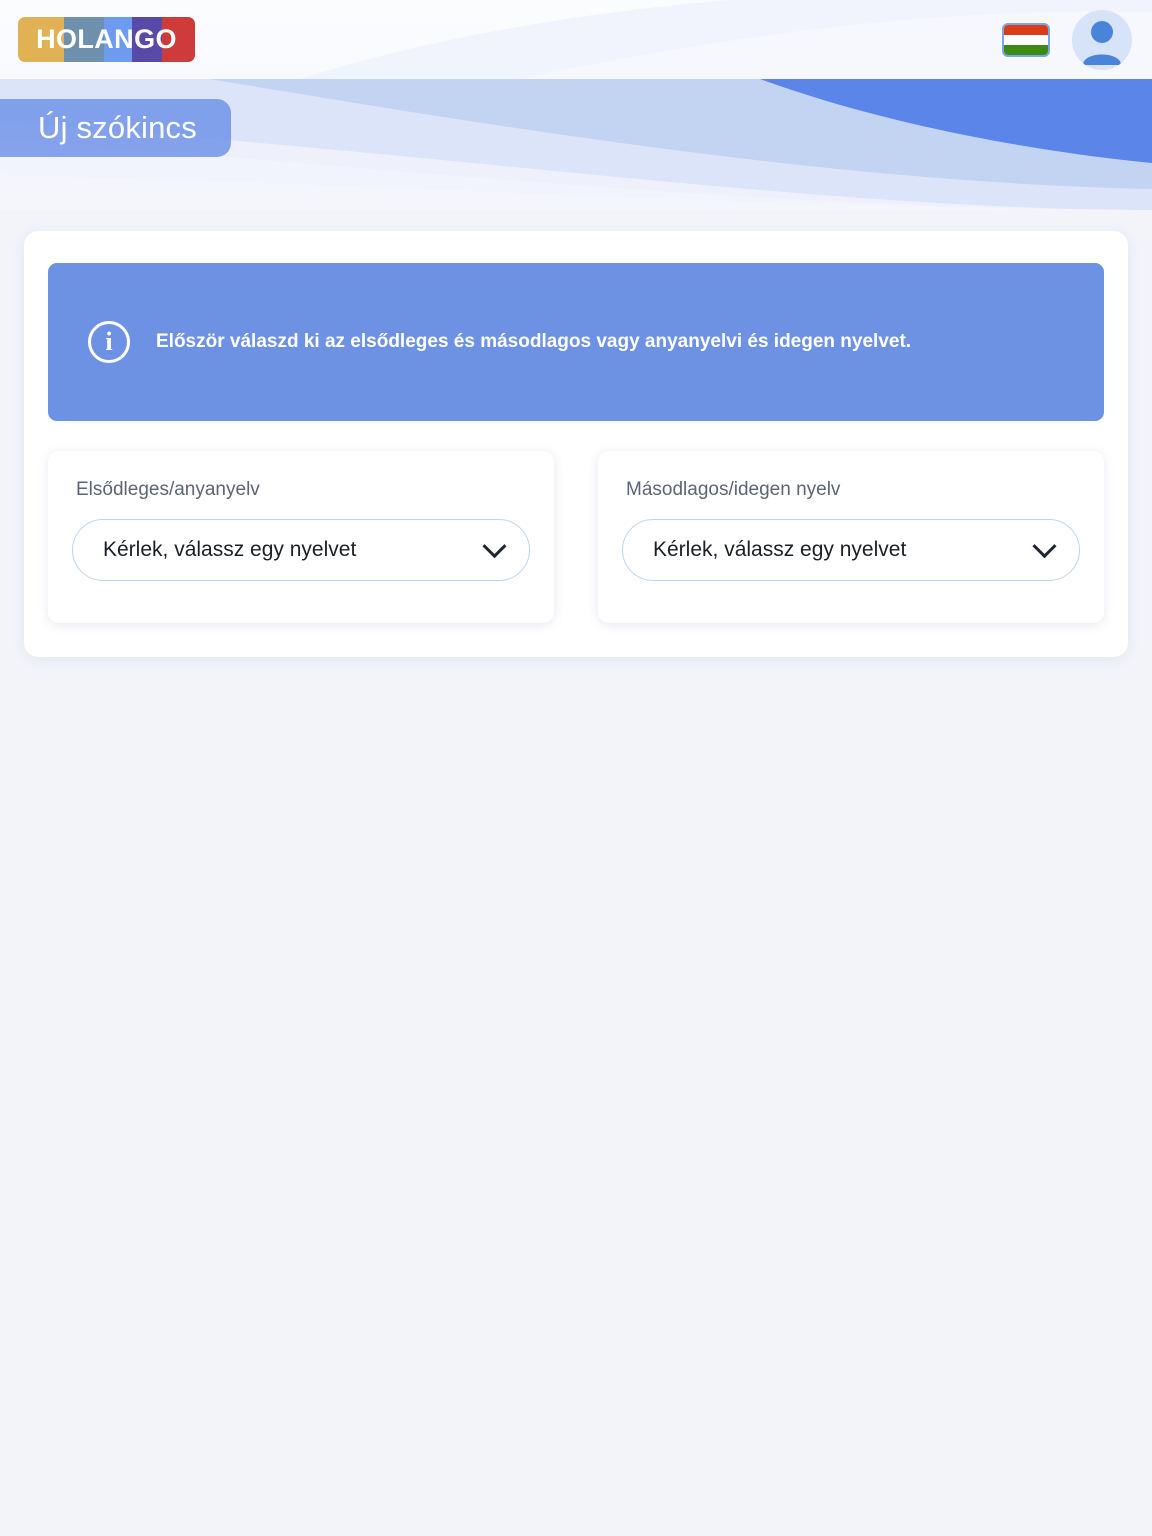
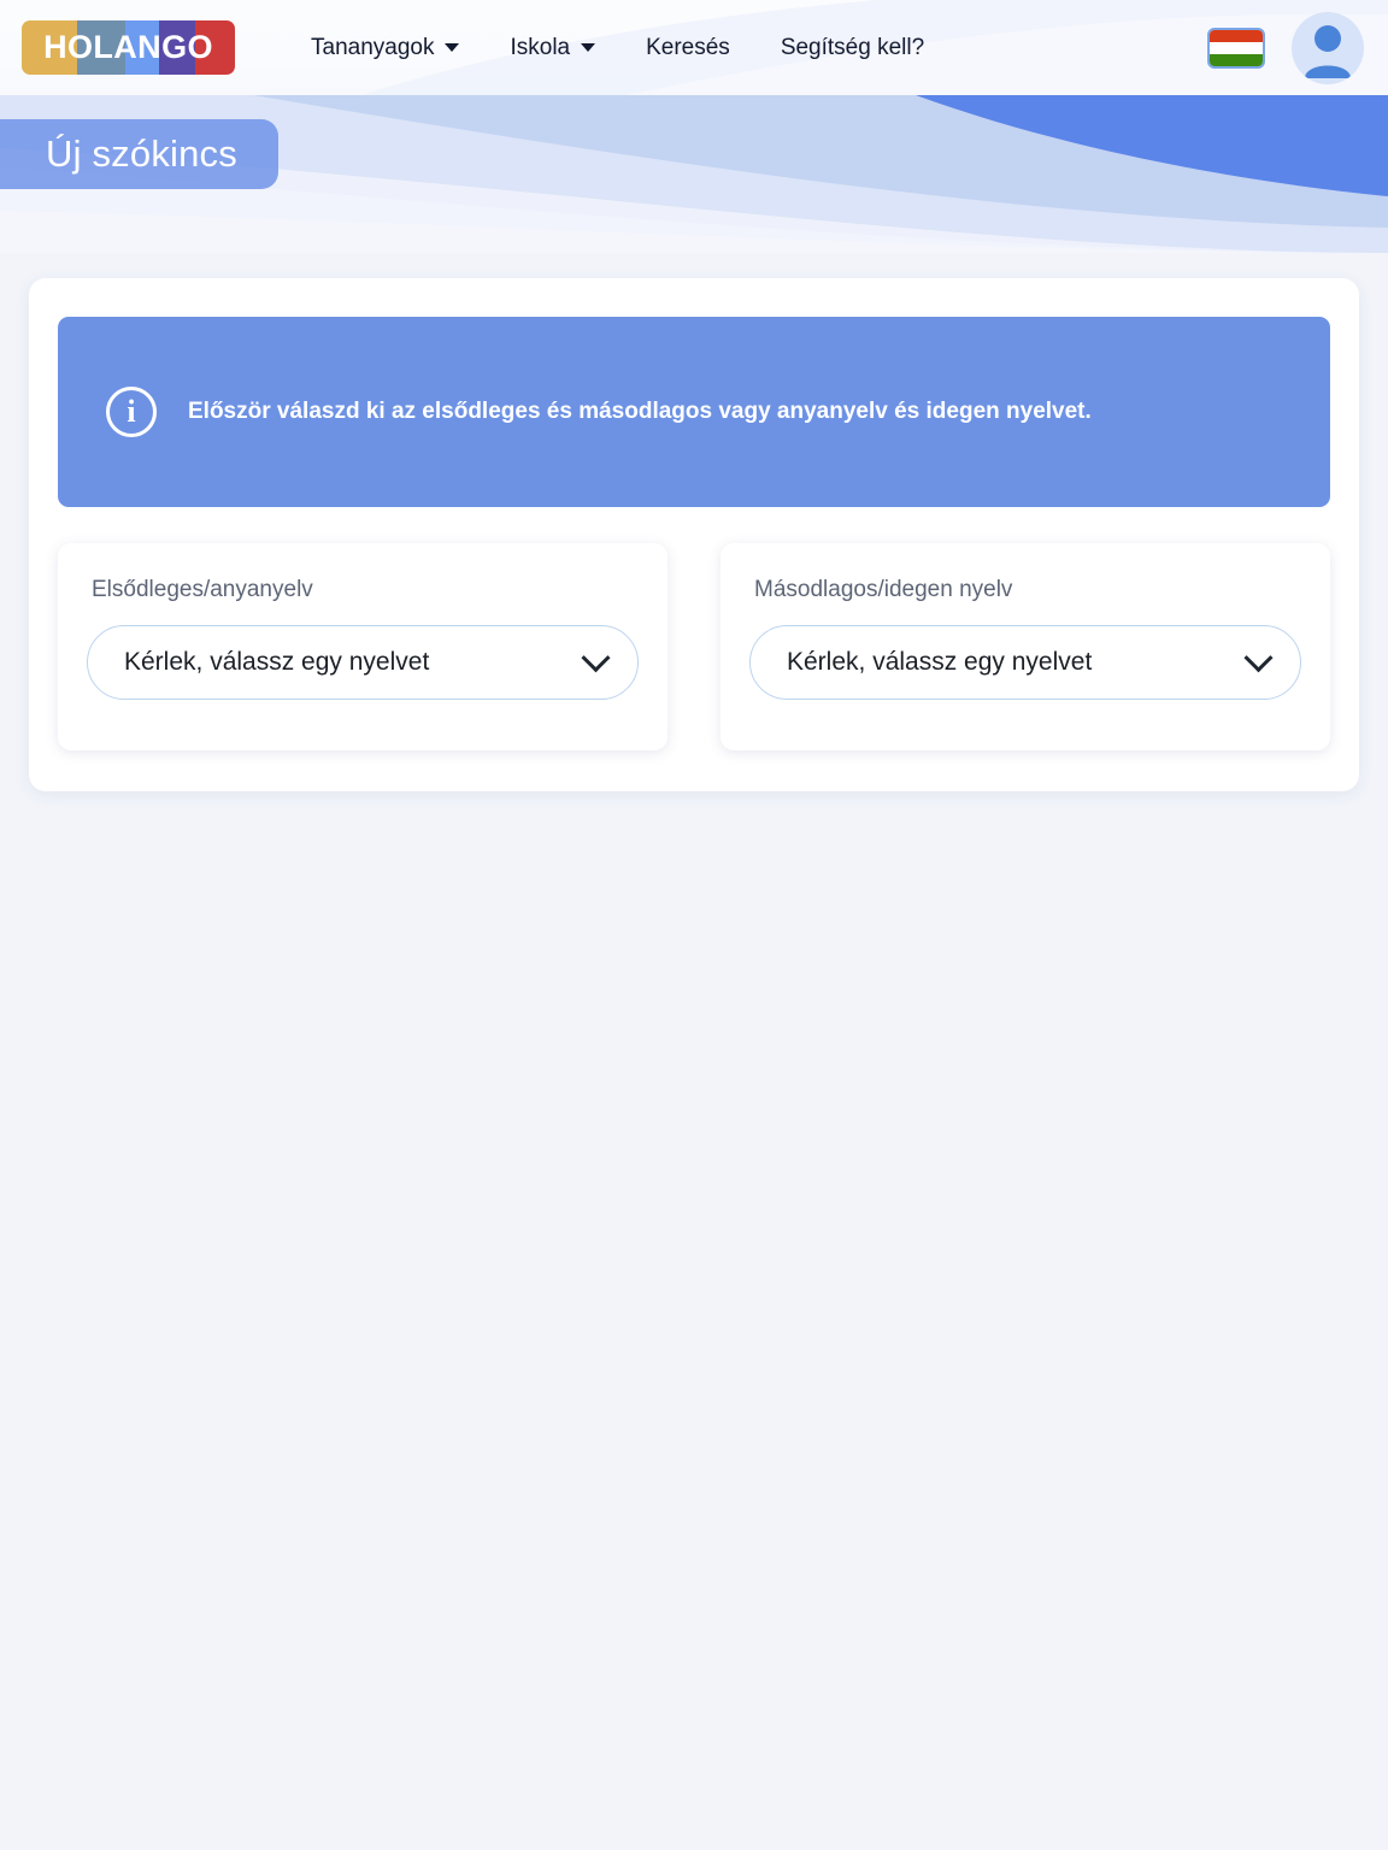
  HOLANGO
+ Tananyagok
+ Iskola
+ Keresés
+ Segítség kell?
  Új szókincs
  i
- Először válaszd ki az elsődleges és másodlagos vagy anyanyelvi és idegen nyelvet.
+ Először válaszd ki az elsődleges és másodlagos vagy anyanyelv és idegen nyelvet.
  Elsődleges/anyanyelv
  Kérlek, válassz egy nyelvet
  Másodlagos/idegen nyelv
  Kérlek, válassz egy nyelvet
